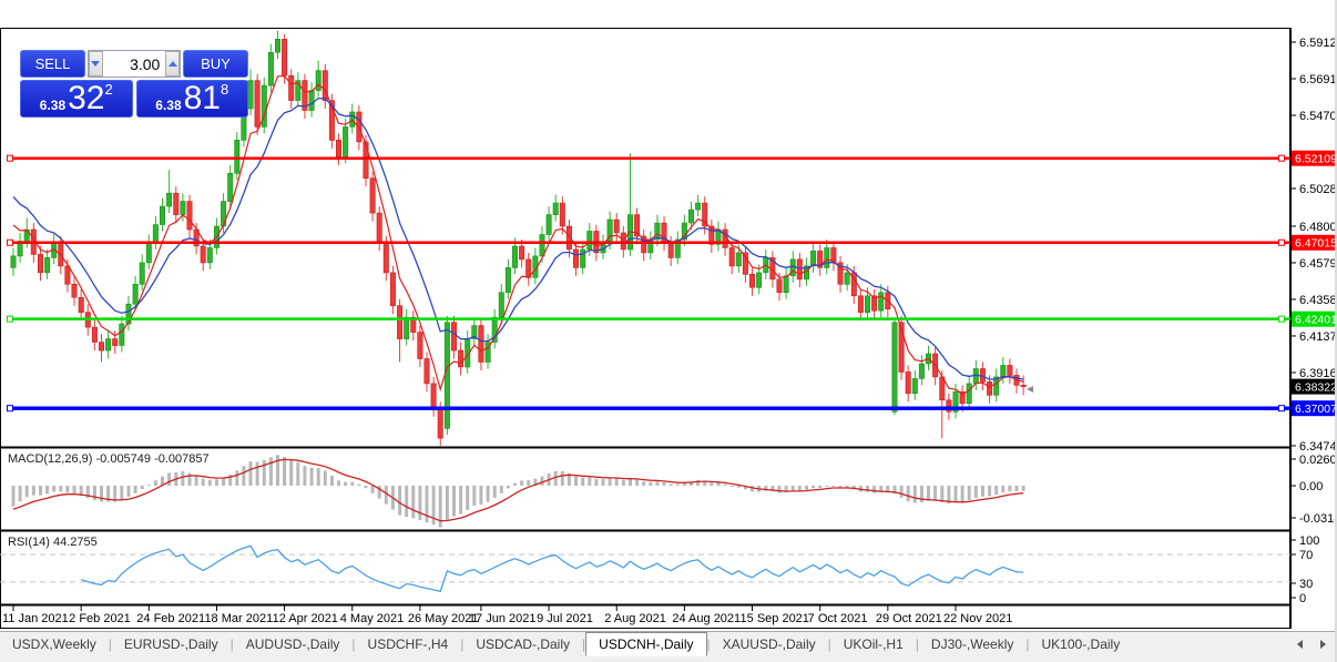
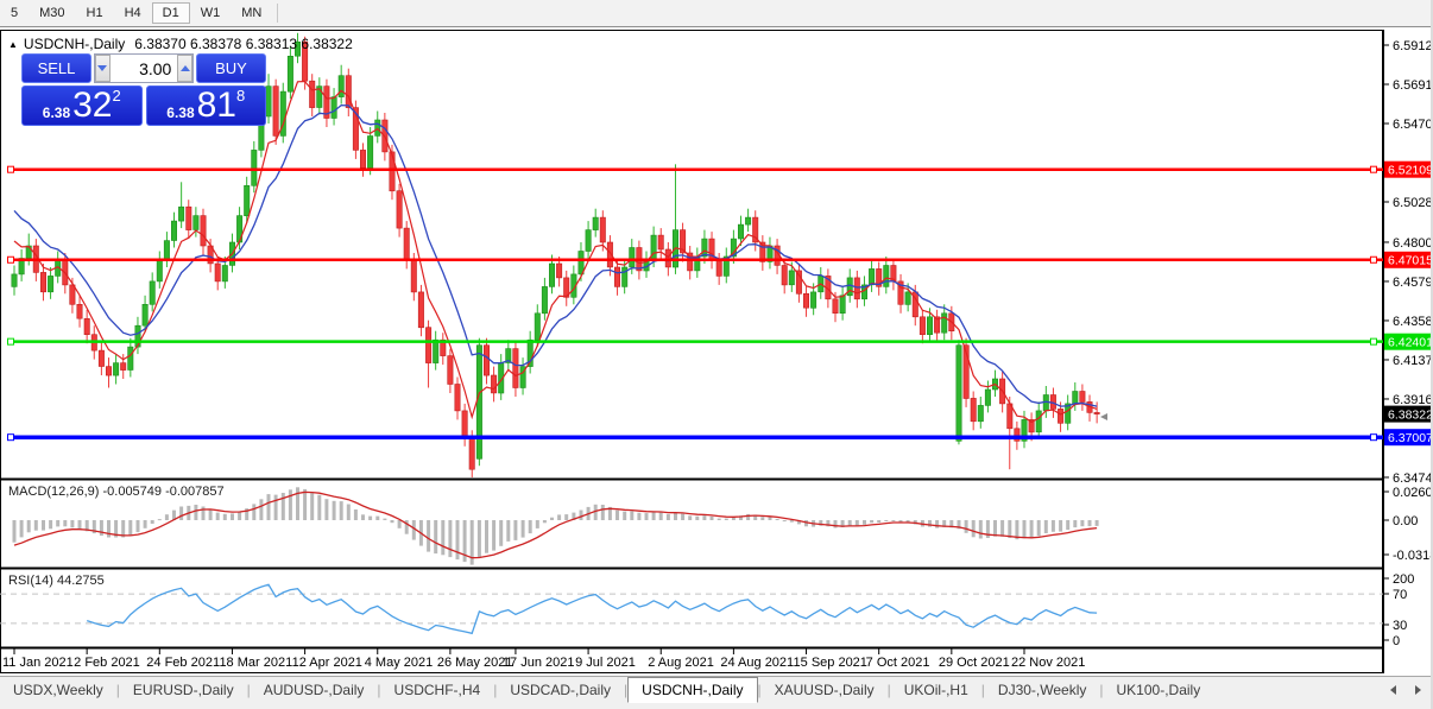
  6.5210
  6.4701
  6.4240
  6.3700
  6.3832
  6.5912
  6.5691
  6.5470
  6.5028
  6.4800
  6.4579
  6.4358
  6.4137
  6.3916
  6.3474
  0.0260
  0.00
  -0.031
- 100
+ 200
  70
  30
  0
  11 Jan 2021
  2 Feb 2021
  24 Feb 2021
  18 Mar 2021
  12 Apr 2021
  4 May 2021
  26 May 2021
  17 Jun 2021
  9 Jul 2021
  2 Aug 2021
  24 Aug 2021
  15 Sep 2021
  7 Oct 2021
  29 Oct 2021
  22 Nov 2021
+ 5
+ M30
+ H1
+ H4
+ D1
+ W1
+ MN
+ ▲ USDCNH-,Daily 6.38370 6.38378 6.38313 6.38322
  SELL
  3.00
  BUY
  6.38
  32
  2
  6.38
  81
  8
  MACD(12,26,9) -0.005749 -0.007857
  RSI(14) 44.2755
  USDX,Weekly
  |
  EURUSD-,Daily
  |
  AUDUSD-,Daily
  |
  USDCHF-,H4
  |
  USDCAD-,Daily
  |
  USDCNH-,Daily
  |
  XAUUSD-,Daily
  |
  UKOil-,H1
  |
  DJ30-,Weekly
  |
  UK100-,Daily
